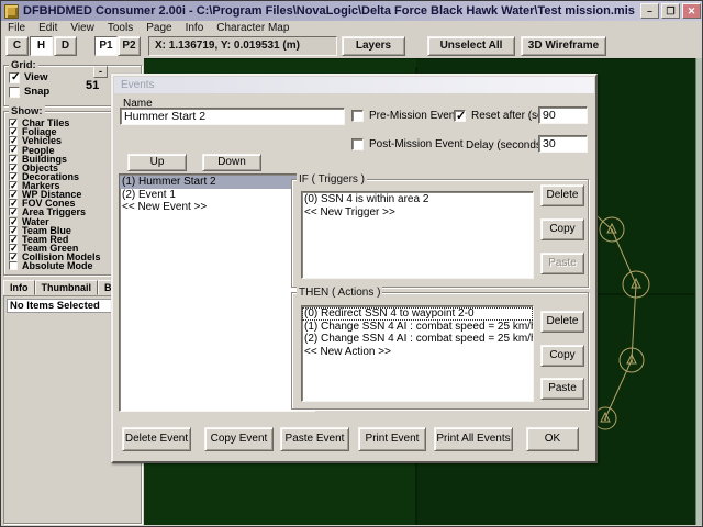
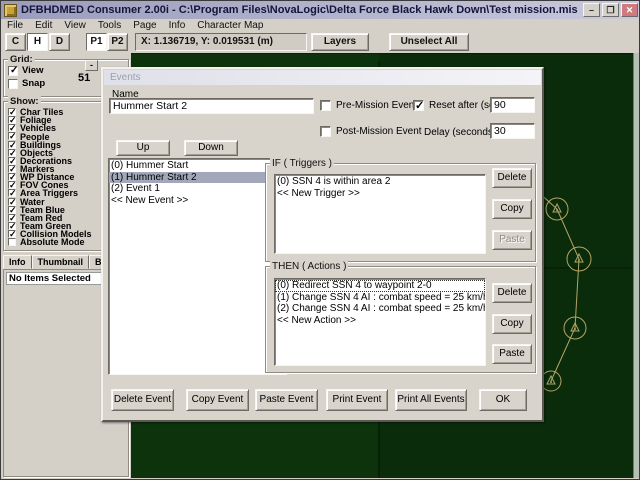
- DFBHDMED Consumer 2.00i - C:\Program Files\NovaLogic\Delta Force Black Hawk Water\Test mission.mis
+ DFBHDMED Consumer 2.00i - C:\Program Files\NovaLogic\Delta Force Black Hawk Down\Test mission.mis
  –
  ❐
  ✕
  File
  Edit
  View
  Tools
  Page
  Info
  Character Map
  C
  H
  D
  P1
  P2
  X: 1.136719, Y: 0.019531 (m)
  Layers
  Unselect All
- 3D Wireframe
  Grid:
  View
  Snap
  -
  51
  Show:
  Char Tiles
  Foliage
  Vehicles
  People
  Buildings
  Objects
  Decorations
  Markers
  WP Distance
  FOV Cones
  Area Triggers
  Water
  Team Blue
  Team Red
  Team Green
  Collision Models
  Absolute Mode
  Info
  Thumbnail
  No Items Selected
  Events
  Name
  Hummer Start 2
  Pre-Mission Even
  Post-Mission Event
  90
  Delay (second
  30
  Up
  Down
+ (0) Hummer Start
  (1) Hummer Start 2
  (2) Event 1
  << New Event >>
  IF ( Triggers )
  (0) SSN 4 is within area 2
  << New Trigger >>
  Delete
  Copy
  Paste
  THEN ( Actions )
  (0) Redirect SSN 4 to waypoint 2-0
  (1) Change SSN 4 AI : combat speed = 25 km/
  (2) Change SSN 4 AI : combat speed = 25 km/
  << New Action >>
  Delete
  Copy
  Paste
  Delete Event
  Copy Event
  Paste Event
  Print Event
  Print All Events
  OK
